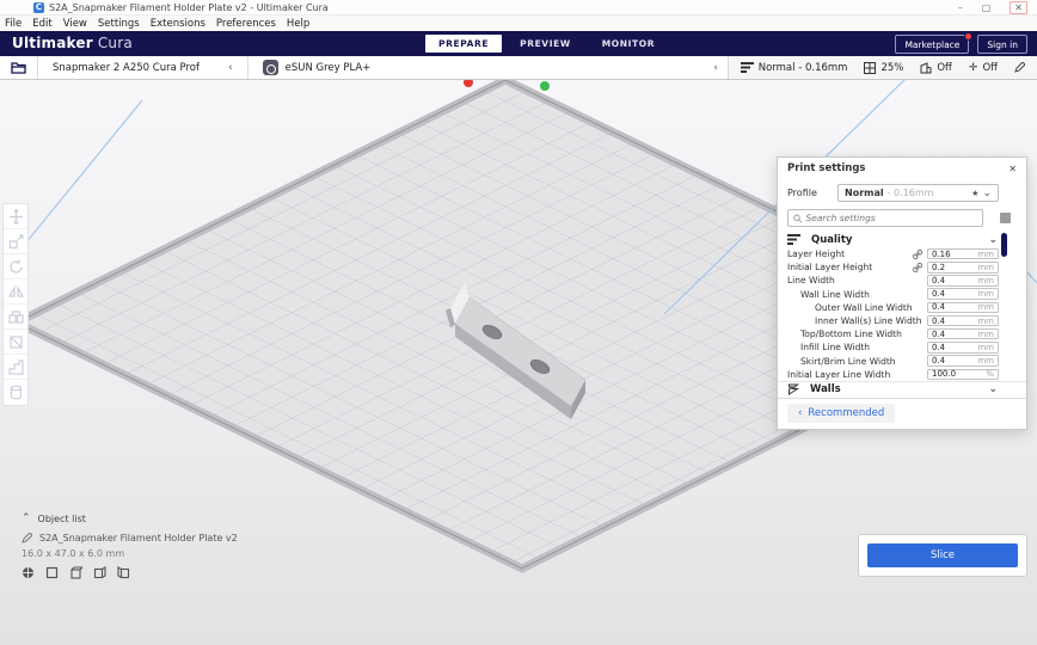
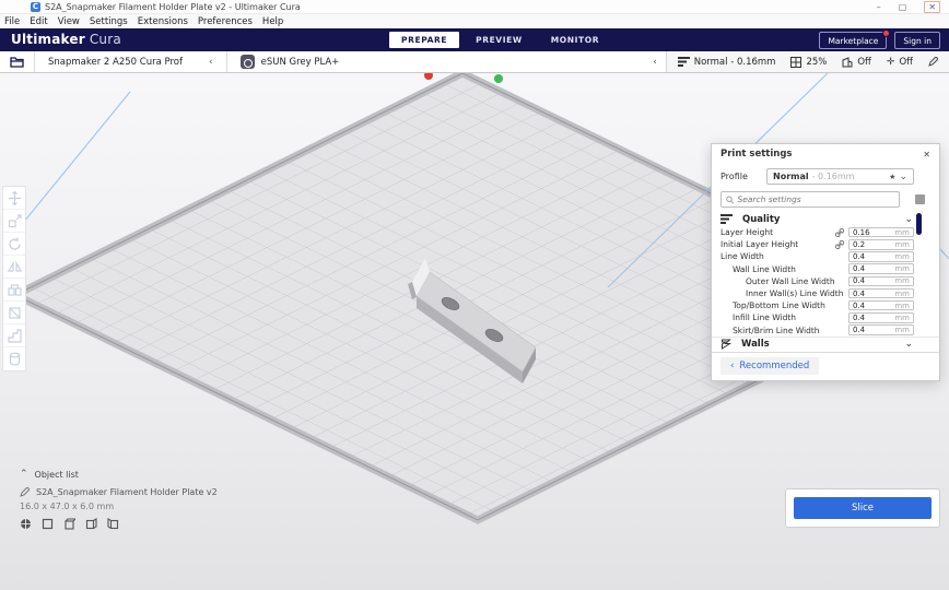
  C
  S2A_Snapmaker Filament Holder Plate v2 - Ultimaker Cura
  –
  ▢
  ✕
  File
  Edit
  View
  Settings
  Extensions
  Preferences
  Help
  Ultimaker Cura
  PREPARE
  PREVIEW
  MONITOR
  Marketplace
  Sign in
  Snapmaker 2 A250 Cura Prof
  ‹
  eSUN Grey PLA+
  ‹
  Normal - 0.16mm
  25%
  Off
  ✛
  Off
  ⌃
  Object list
  S2A_Snapmaker Filament Holder Plate v2
  16.0 x 47.0 x 6.0 mm
  Slice
  Print settings
  ✕
  Profile
  Normal
  - 0.16mm
  ★
  ⌄
  Search settings
  Quality
  ⌄
  Layer Height
  0.16
  mm
  Initial Layer Height
  0.2
  mm
  Line Width
  0.4
  mm
  Wall Line Width
  0.4
  mm
  Outer Wall Line Width
  0.4
  mm
  Inner Wall(s) Line Width
  0.4
  mm
  Top/Bottom Line Width
  0.4
  mm
  Infill Line Width
  0.4
  mm
  Skirt/Brim Line Width
  0.4
  mm
- Initial Layer Line Width
- 100.0
- %
  Walls
  ⌄
  ‹
  Recommended
